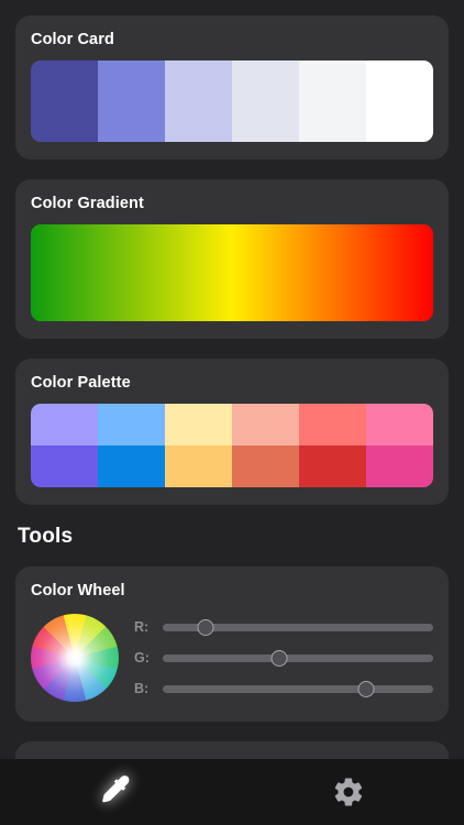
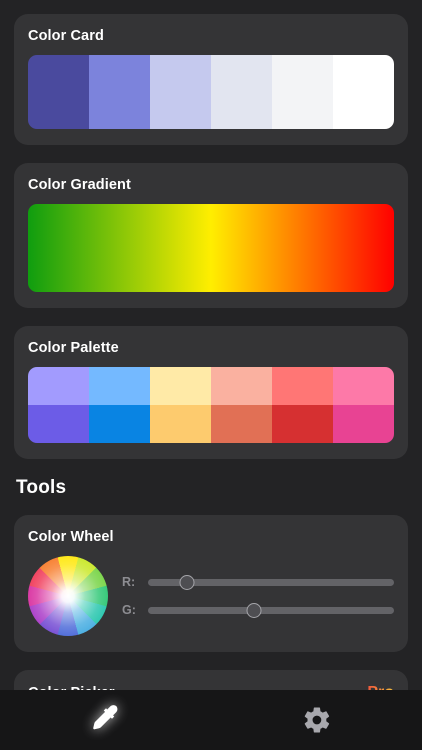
  Color Card
  Color Gradient
  Color Palette
  Tools
  Color Wheel
  R:
  G:
- B:
